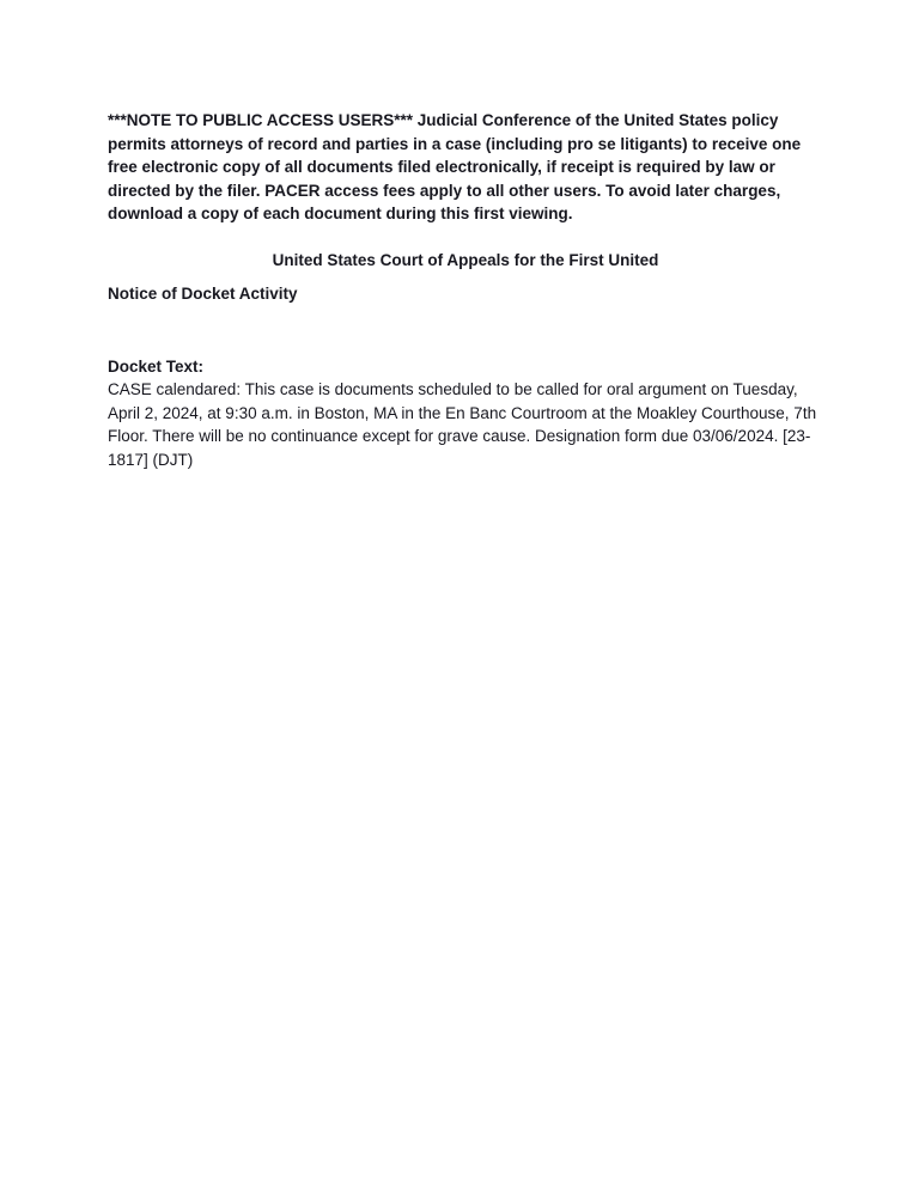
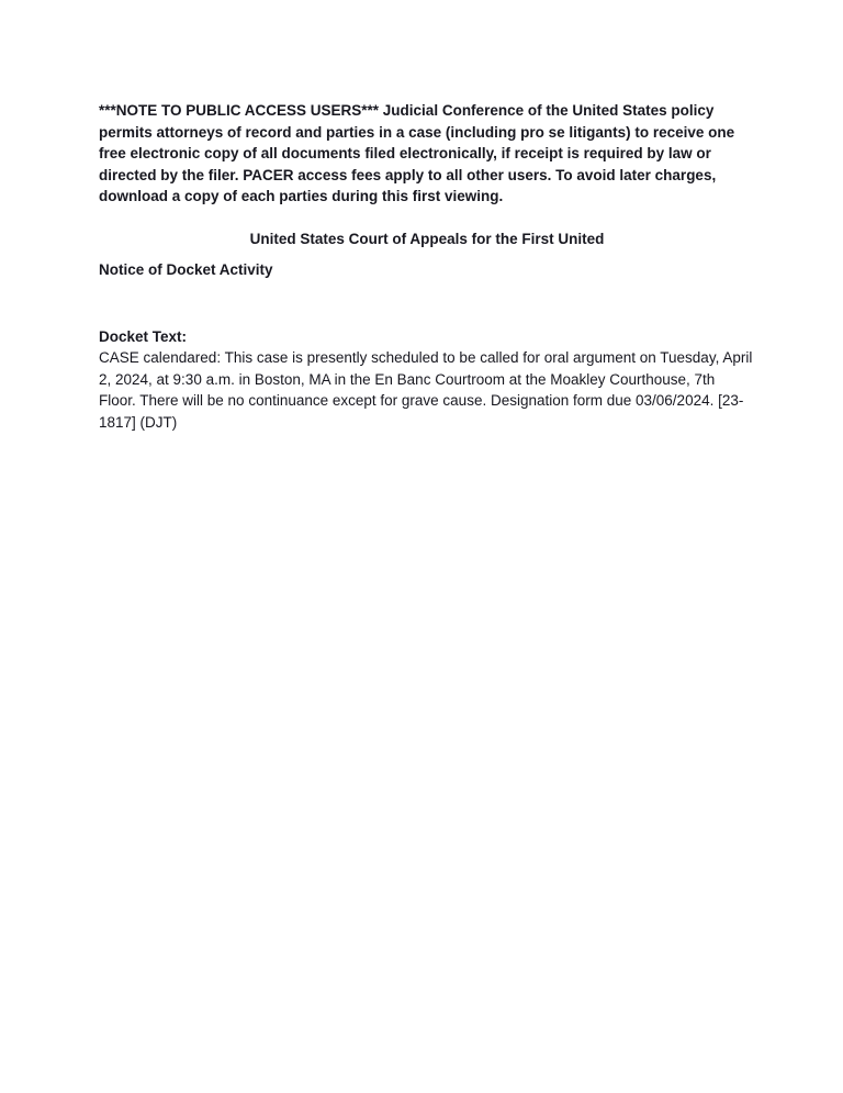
- ***NOTE TO PUBLIC ACCESS USERS*** Judicial Conference of the United States policy permits attorneys of record and parties in a case (including pro se litigants) to receive one free electronic copy of all documents filed electronically, if receipt is required by law or directed by the filer. PACER access fees apply to all other users. To avoid later charges, download a copy of each document during this first viewing.
+ ***NOTE TO PUBLIC ACCESS USERS*** Judicial Conference of the United States policy permits attorneys of record and parties in a case (including pro se litigants) to receive one free electronic copy of all documents filed electronically, if receipt is required by law or directed by the filer. PACER access fees apply to all other users. To avoid later charges, download a copy of each parties during this first viewing.
  United States Court of Appeals for the First United
  Notice of Docket Activity
  Docket Text:
- CASE calendared: This case is documents scheduled to be called for oral argument on Tuesday, April 2, 2024, at 9:30 a.m. in Boston, MA in the En Banc Courtroom at the Moakley Courthouse, 7th Floor. There will be no continuance except for grave cause. Designation form due 03/06/2024. [23-1817] (DJT)
+ CASE calendared: This case is presently scheduled to be called for oral argument on Tuesday, April 2, 2024, at 9:30 a.m. in Boston, MA in the En Banc Courtroom at the Moakley Courthouse, 7th Floor. There will be no continuance except for grave cause. Designation form due 03/06/2024. [23-1817] (DJT)
